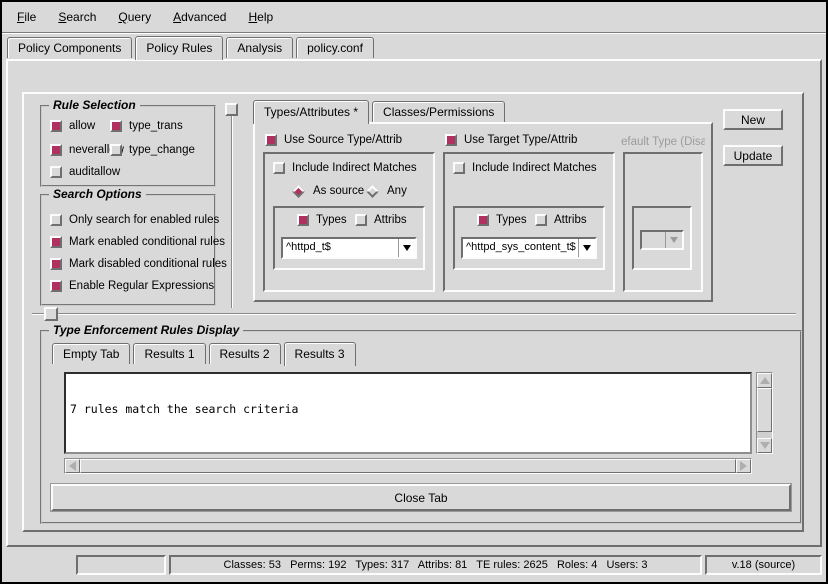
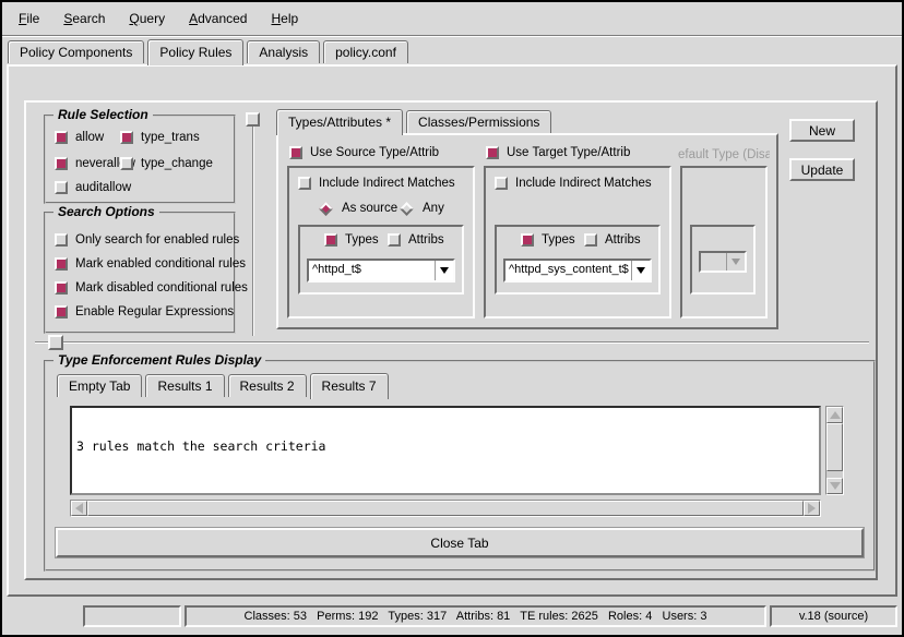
  File
  Search
  Query
  Advanced
  Help
  Policy Components
  Policy Rules
  Analysis
  policy.conf
  Rule Selection
  allow
  type_trans
  neverall
  type_change
  auditallow
  Search Options
  Only search for enabled rules
  Mark enabled conditional rules
  Mark disabled conditional rules
  Enable Regular Expressions
  Types/Attributes *
  Classes/Permissions
  Use Source Type/Attrib
  Include Indirect Matches
  As source
  Any
  Types
  Attribs
  ^httpd_t$
  Use Target Type/Attrib
  Include Indirect Matches
  Types
  Attribs
  ^httpd_sys_content_t$
  efault Type (Disa
  New
  Update
  Type Enforcement Rules Display
  Empty Tab
  Results 1
  Results 2
- Results 3
+ Results 7
- 7 rules match the search criteria
+ 3 rules match the search criteria
  Close Tab
  Classes: 53 Perms: 192 Types: 317 Attribs: 81 TE rules: 2625 Roles: 4 Users: 3
  v.18 (source)
